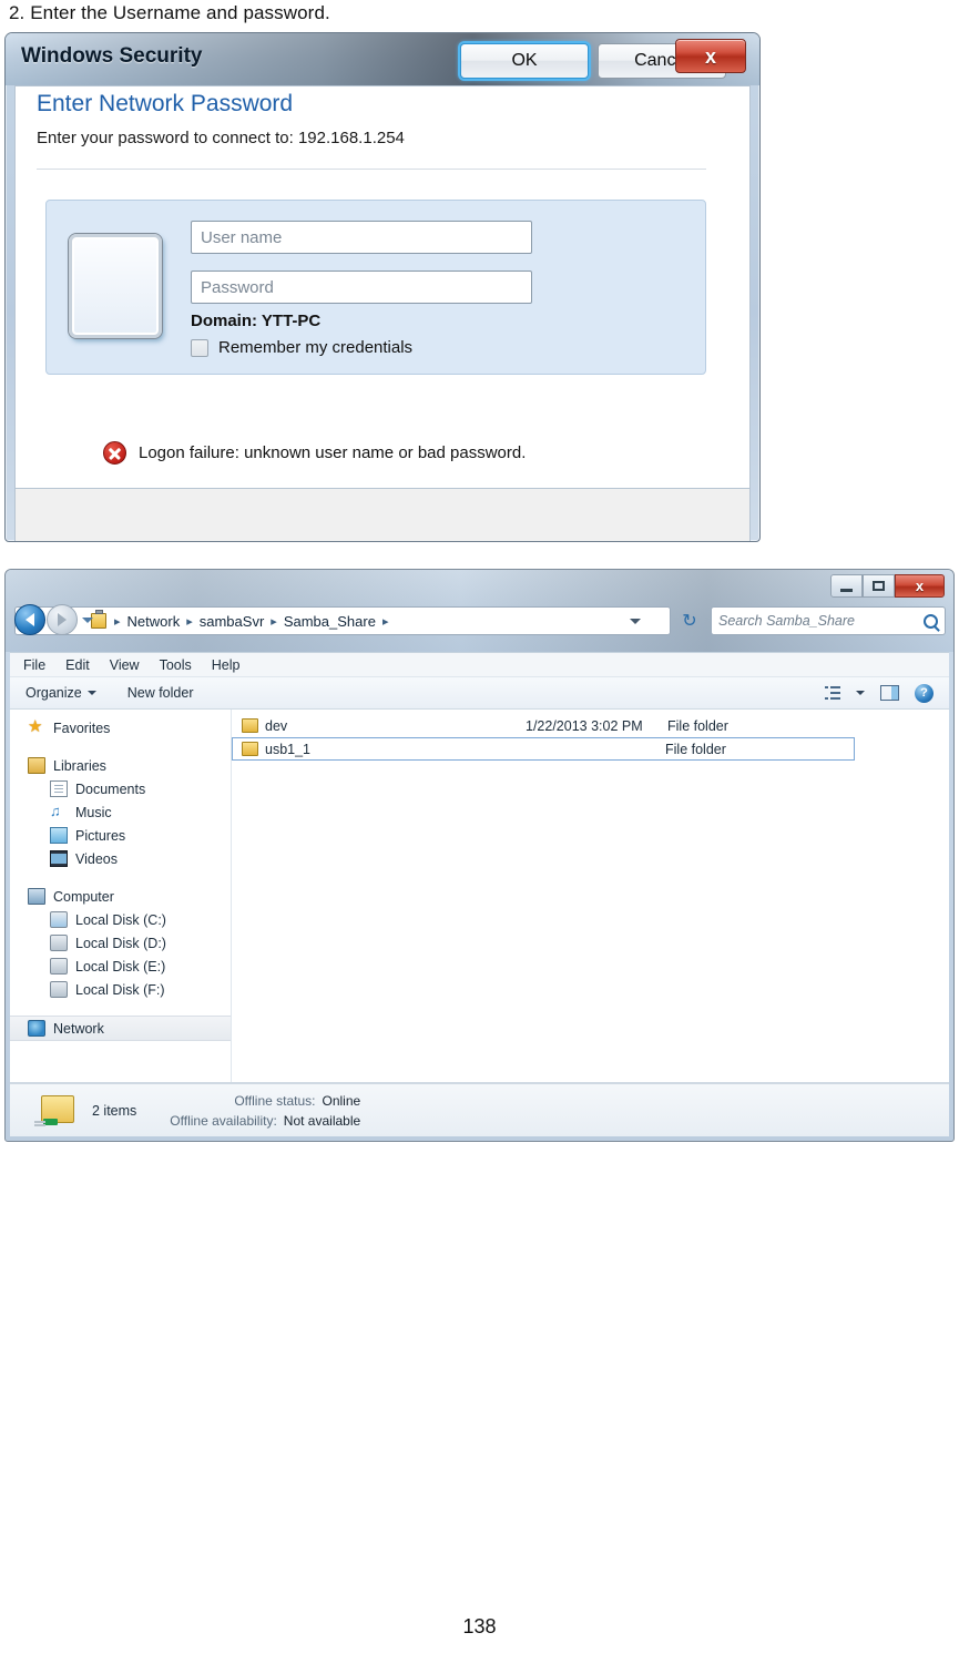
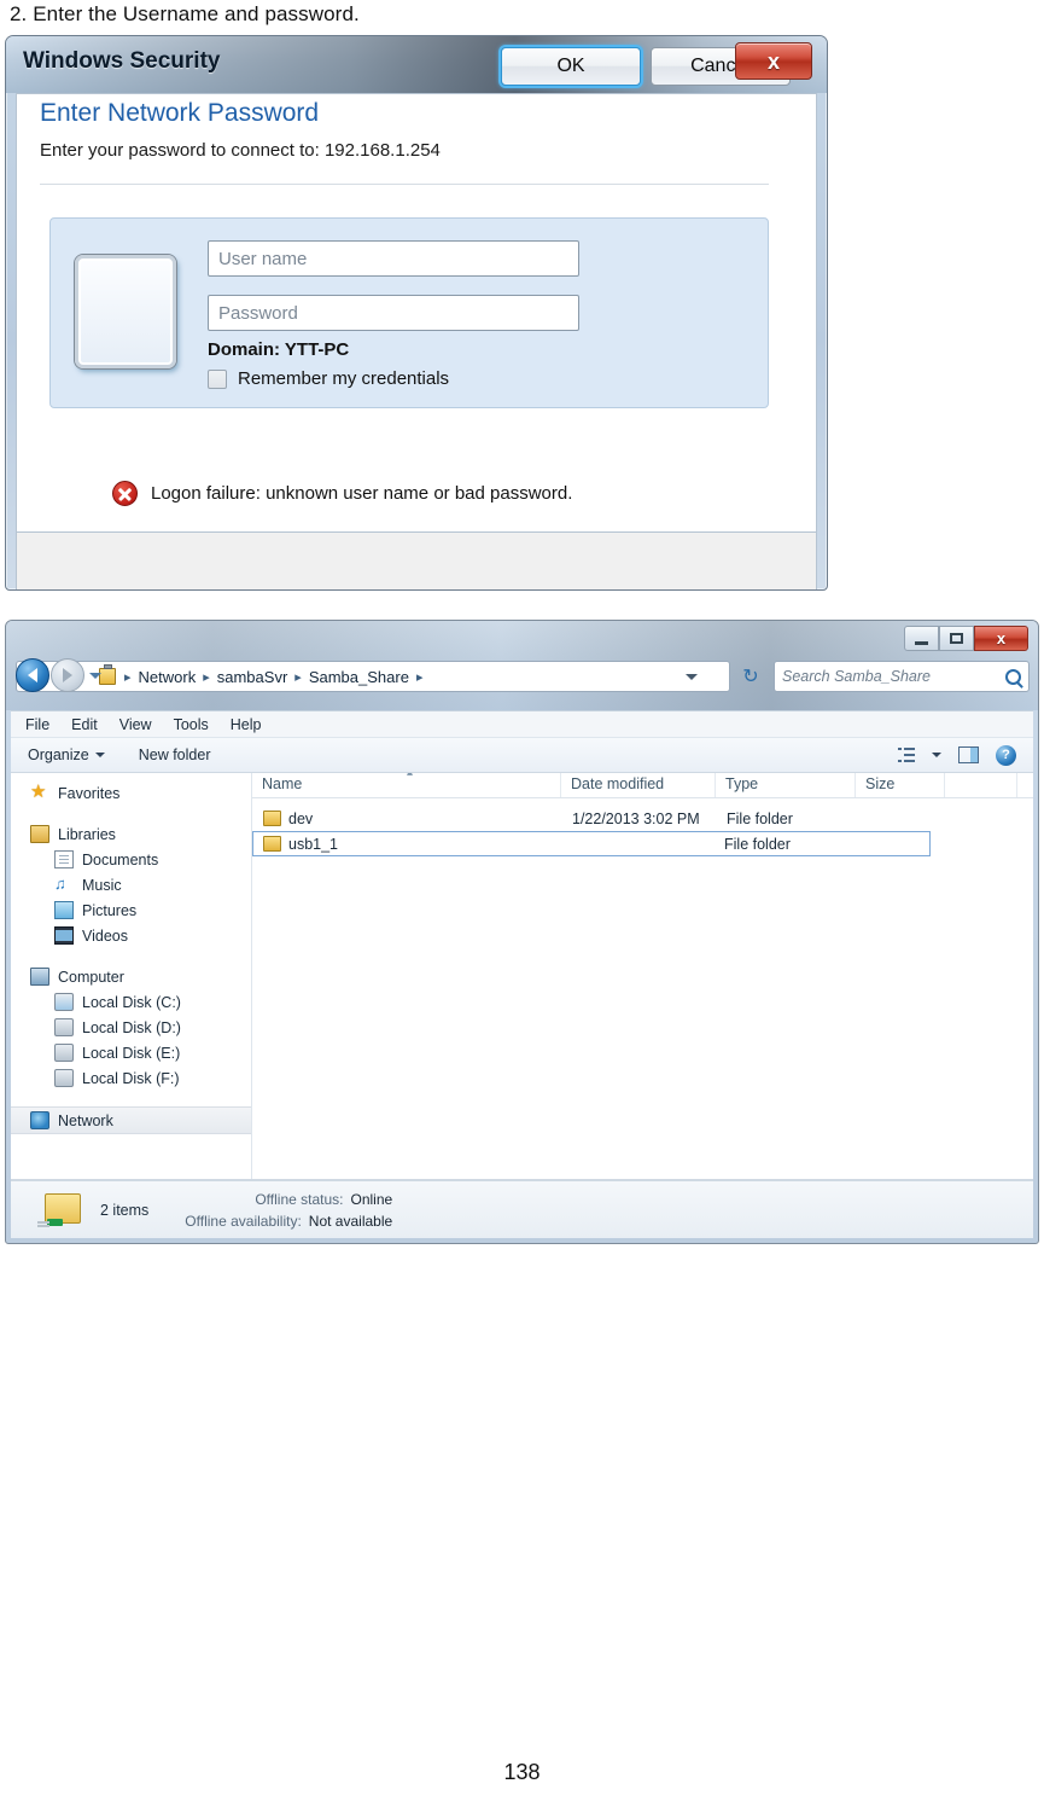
  2. Enter the Username and password.
  Windows Security
  x
  Enter Network Password
  Enter your password to connect to: 192.168.1.254
  User name
  Password
  Domain: YTT-PC
  Remember my credentials
  Logon failure: unknown user name or bad password.
  OK
  x
  ▸
  Network
  ▸
  sambaSvr
  ▸
  Samba_Share
  ▸
  ↻
  Search Samba_Share
  File
  Edit
  View
  Tools
  Help
  Organize
  New folder
  ?
  ★
  Favorites
  Libraries
  Documents
  ♫
  Music
  Pictures
  Videos
  Computer
  Local Disk (C:)
  Local Disk (D:)
  Local Disk (E:)
  Local Disk (F:)
  Network
+ Name
+ Date modified
+ Type
+ Size
  dev
  1/22/2013 3:02 PM
  File folder
  usb1_1
  File folder
  2 items
  Offline status:
  Online
  Offline availability:
  Not available
  138
